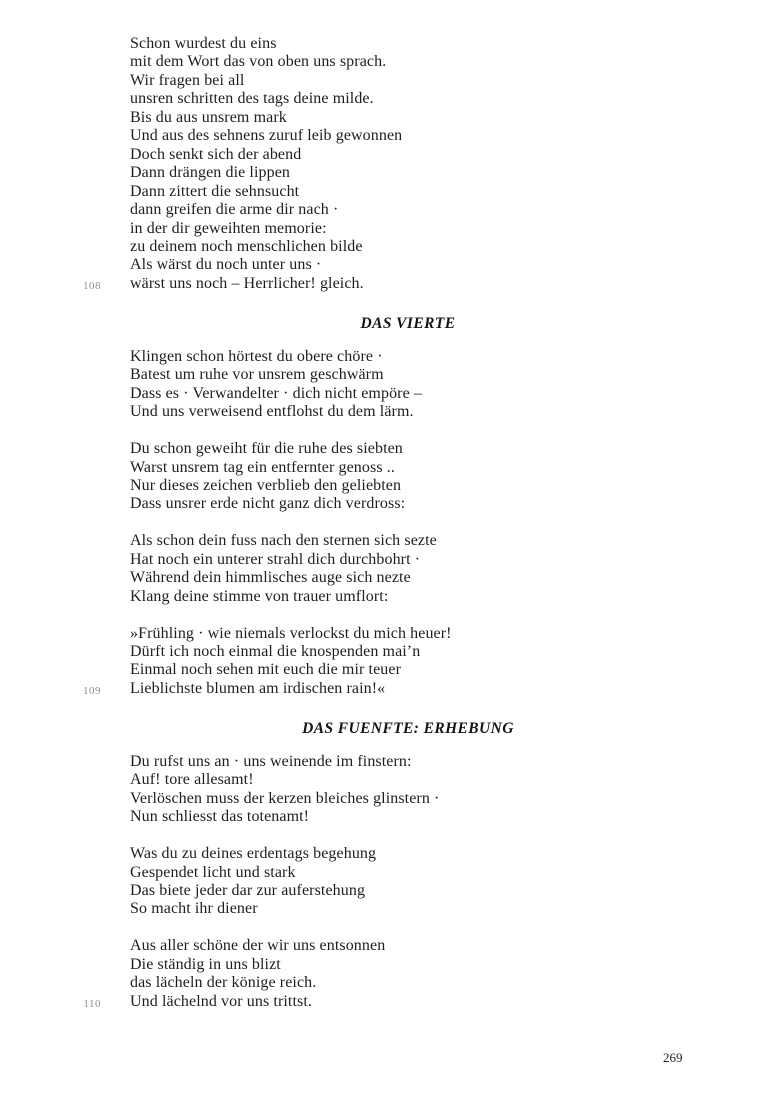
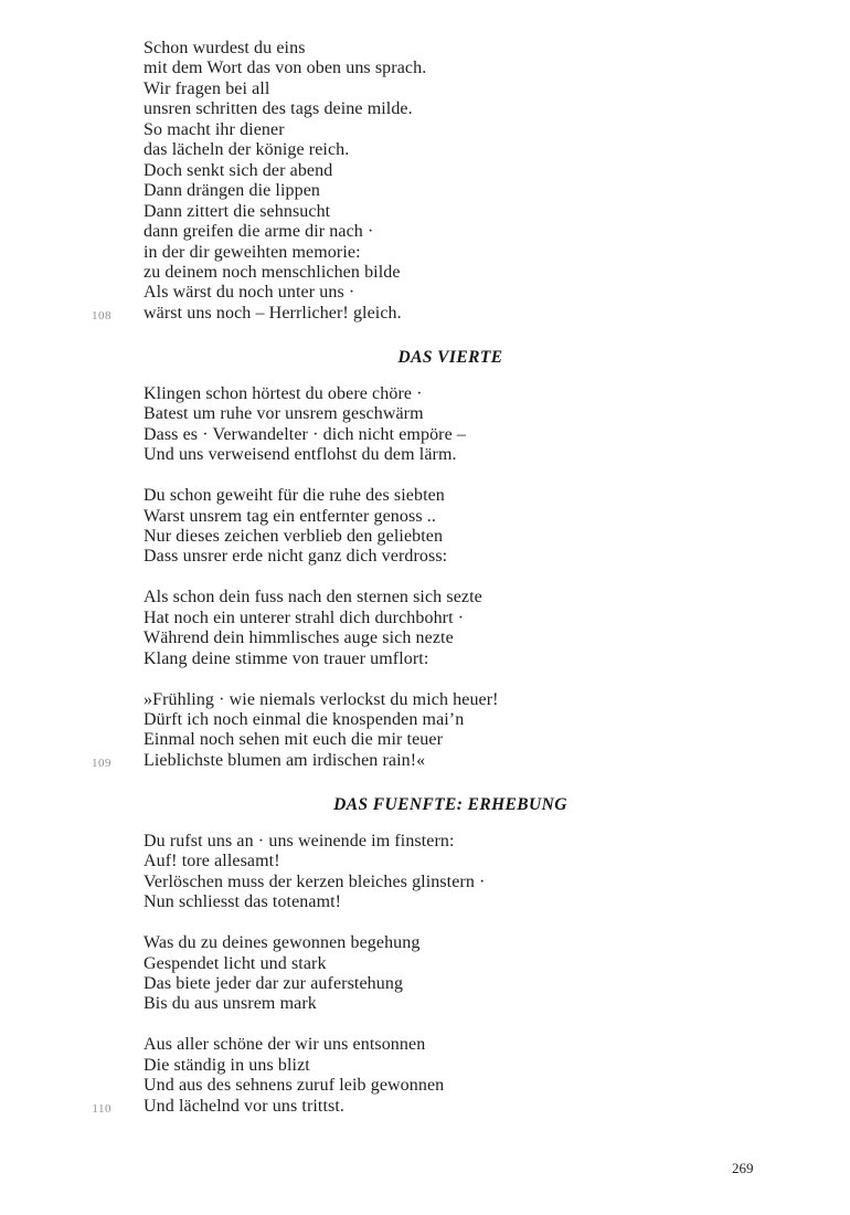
  Schon wurdest du eins
  mit dem Wort das von oben uns sprach.
  Wir fragen bei all
  unsren schritten des tags deine milde.
- Bis du aus unsrem mark
+ So macht ihr diener
- Und aus des sehnens zuruf leib gewonnen
+ das lächeln der könige reich.
  Doch senkt sich der abend
  Dann drängen die lippen
  Dann zittert die sehnsucht
  dann greifen die arme dir nach ·
  in der dir geweihten memorie:
  zu deinem noch menschlichen bilde
  Als wärst du noch unter uns ·
  wärst uns noch – Herrlicher! gleich.
  108
  DAS VIERTE
  Klingen schon hörtest du obere chöre ·
  Batest um ruhe vor unsrem geschwärm
  Dass es · Verwandelter · dich nicht empöre –
  Und uns verweisend entflohst du dem lärm.
  Du schon geweiht für die ruhe des siebten
  Warst unsrem tag ein entfernter genoss ..
  Nur dieses zeichen verblieb den geliebten
  Dass unsrer erde nicht ganz dich verdross:
  Als schon dein fuss nach den sternen sich sezte
  Hat noch ein unterer strahl dich durchbohrt ·
  Während dein himmlisches auge sich nezte
  Klang deine stimme von trauer umflort:
  »Frühling · wie niemals verlockst du mich heuer!
  Dürft ich noch einmal die knospenden mai’n
  Einmal noch sehen mit euch die mir teuer
  Lieblichste blumen am irdischen rain!«
  109
  DAS FUENFTE: ERHEBUNG
  Du rufst uns an · uns weinende im finstern:
  Auf! tore allesamt!
  Verlöschen muss der kerzen bleiches glinstern ·
  Nun schliesst das totenamt!
- Was du zu deines erdentags begehung
+ Was du zu deines gewonnen begehung
  Gespendet licht und stark
  Das biete jeder dar zur auferstehung
- So macht ihr diener
+ Bis du aus unsrem mark
  Aus aller schöne der wir uns entsonnen
  Die ständig in uns blizt
- das lächeln der könige reich.
+ Und aus des sehnens zuruf leib gewonnen
  Und lächelnd vor uns trittst.
  110
  269
